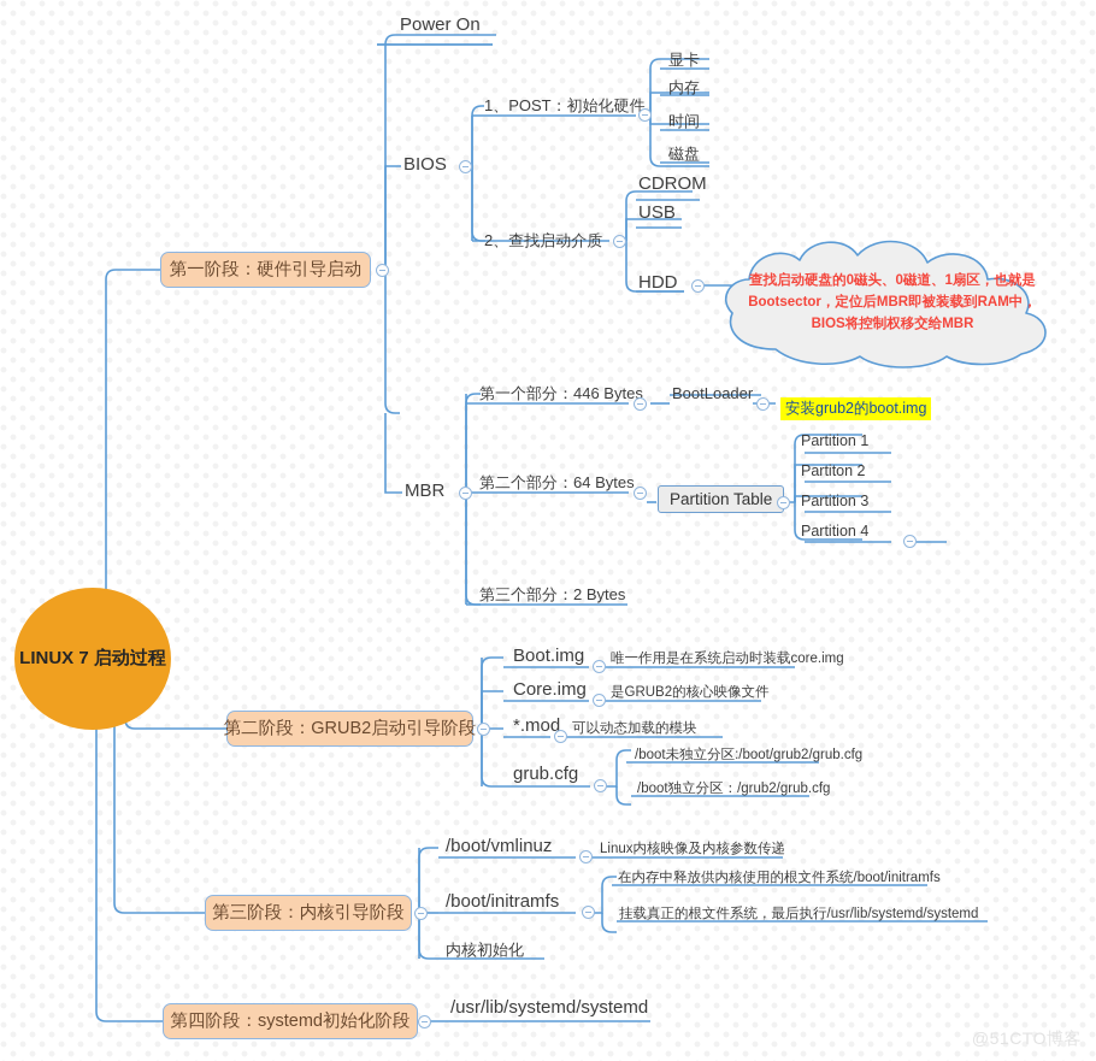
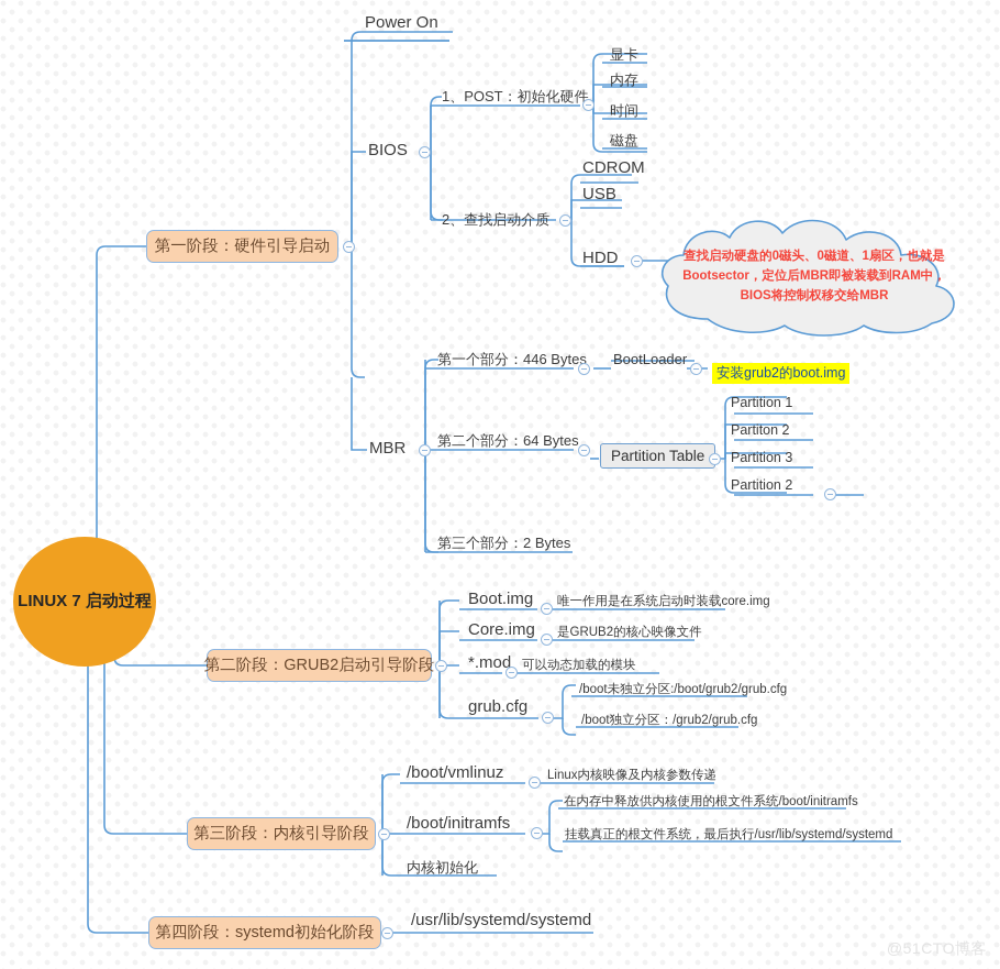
  查找启动硬盘的0磁头、0磁道、1扇区，也就是Bootsector，定位后MBR即被装载到RAM中，BIOS将控制权移交给MBR
  LINUX 7 启动过程
  第一阶段：硬件引导启动
  第二阶段：GRUB2启动引导阶段
  第三阶段：内核引导阶段
  第四阶段：systemd初始化阶段
  Power On
  BIOS
  1、POST：初始化硬件
  显卡
  内存
  时间
  磁盘
  2、查找启动介质
  CDROM
  USB
  HDD
  MBR
  第一个部分：446 Bytes
  BootLoader
  安装grub2的boot.img
  第二个部分：64 Bytes
  Partition Table
  Partition 1
  Partiton 2
  Partition 3
- Partition 4
+ Partition 2
  第三个部分：2 Bytes
  Boot.img
  唯一作用是在系统启动时装载core.img
  Core.img
  是GRUB2的核心映像文件
  *.mod
  可以动态加载的模块
  grub.cfg
  /boot未独立分区:/boot/grub2/grub.cfg
  /boot独立分区：/grub2/grub.cfg
  /boot/vmlinuz
  Linux内核映像及内核参数传递
  /boot/initramfs
  在内存中释放供内核使用的根文件系统/boot/initramfs
  挂载真正的根文件系统，最后执行/usr/lib/systemd/systemd
  内核初始化
  /usr/lib/systemd/systemd
  @51CTO博客
